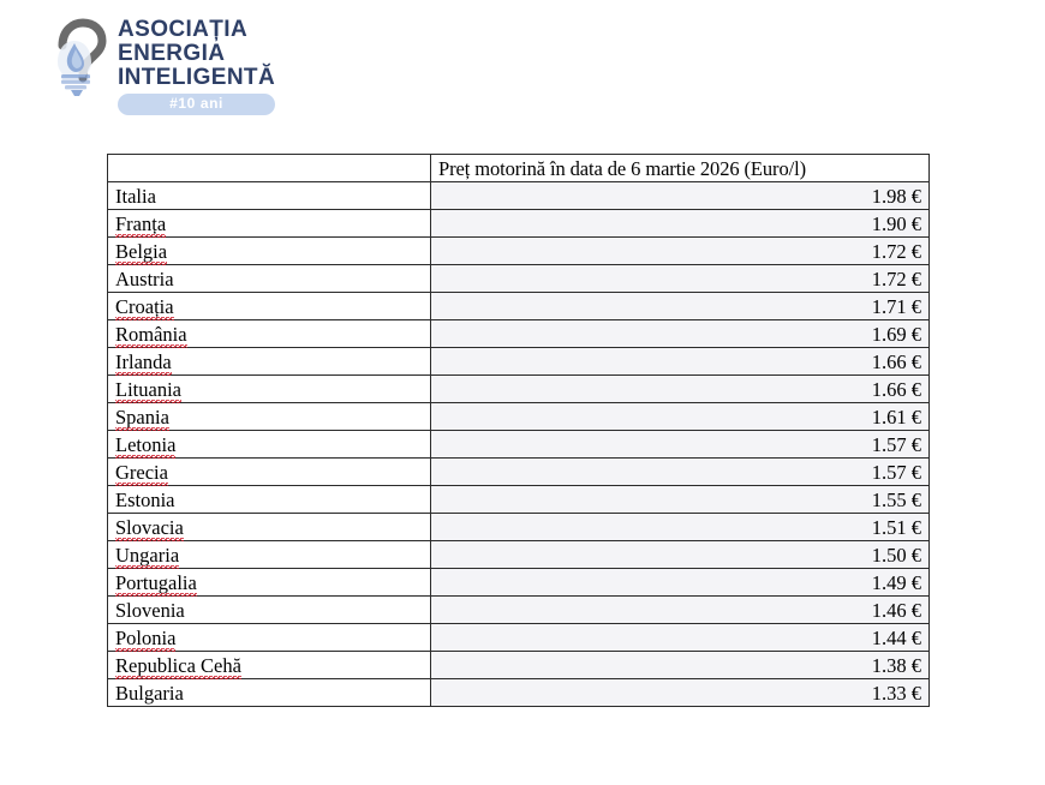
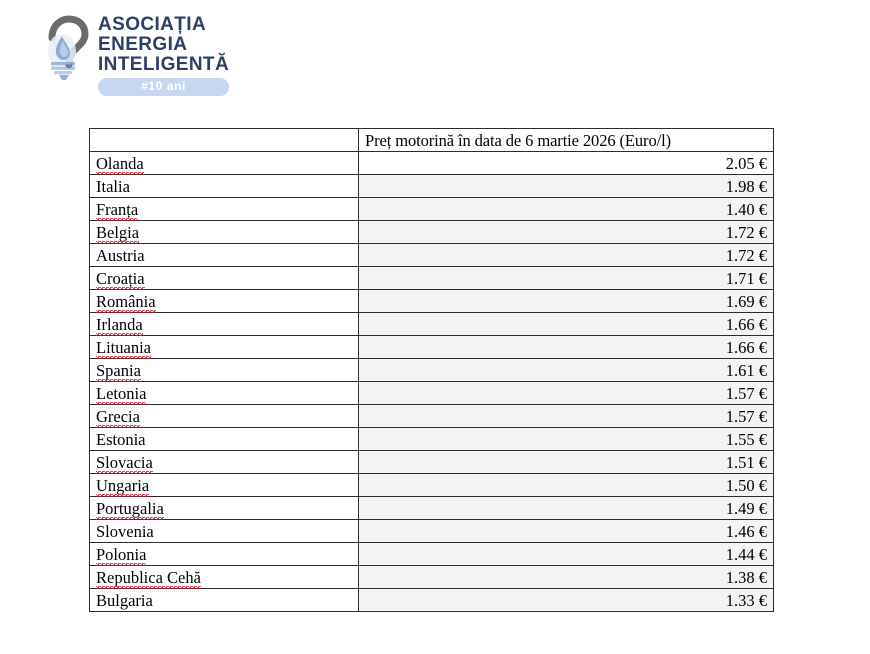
  ASOCIAȚIA
  ENERGIA
  INTELIGENTĂ
  #10 ani
  	Preț motorină în data de 6 martie 2026 (Euro/l)
+ Olanda	2.05 €
  Italia	1.98 €
- Franța	1.90 €
+ Franța	1.40 €
  Belgia	1.72 €
  Austria	1.72 €
  Croația	1.71 €
  România	1.69 €
  Irlanda	1.66 €
  Lituania	1.66 €
  Spania	1.61 €
  Letonia	1.57 €
  Grecia	1.57 €
  Estonia	1.55 €
  Slovacia	1.51 €
  Ungaria	1.50 €
  Portugalia	1.49 €
  Slovenia	1.46 €
  Polonia	1.44 €
  Republica Cehă	1.38 €
  Bulgaria	1.33 €
